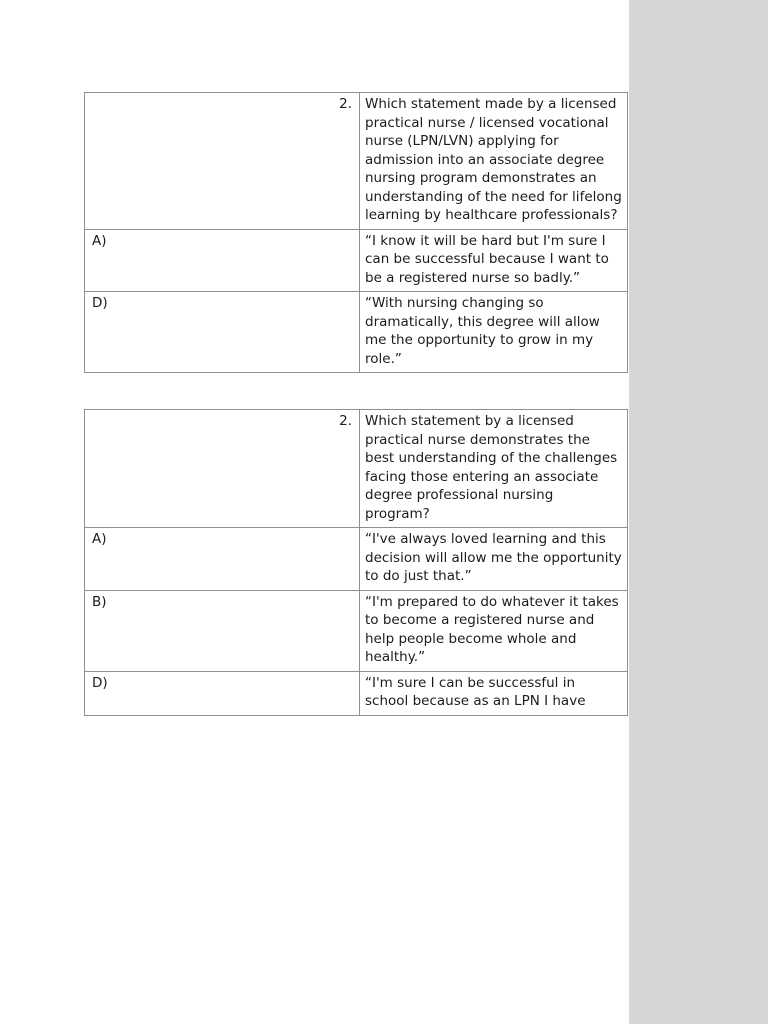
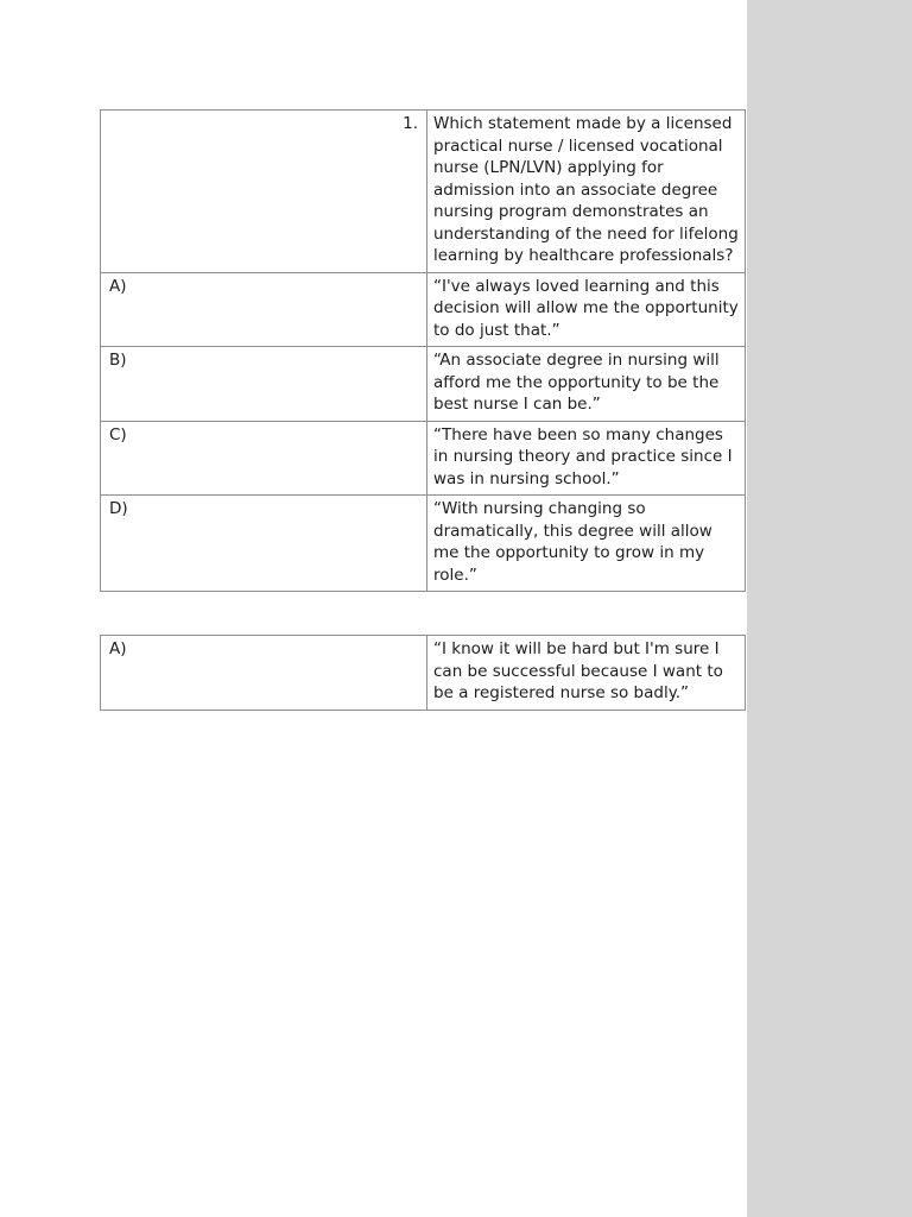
- 2.	Which statement made by a licensed practical nurse / licensed vocational nurse (LPN/LVN) applying for admission into an associate degree nursing program demonstrates an understanding of the need for lifelong learning by healthcare professionals?
+ 1.	Which statement made by a licensed practical nurse / licensed vocational nurse (LPN/LVN) applying for admission into an associate degree nursing program demonstrates an understanding of the need for lifelong learning by healthcare professionals?
- A)	“I know it will be hard but I'm sure I can be successful because I want to be a registered nurse so badly.”
+ A)	“I've always loved learning and this decision will allow me the opportunity to do just that.”
+ B)	“An associate degree in nursing will afford me the opportunity to be the best nurse I can be.”
+ C)	“There have been so many changes in nursing theory and practice since I was in nursing school.”
  D)	“With nursing changing so dramatically, this degree will allow me the opportunity to grow in my role.”
- 2.	Which statement by a licensed practical nurse demonstrates the best understanding of the challenges facing those entering an associate degree professional nursing program?
- A)	“I've always loved learning and this decision will allow me the opportunity to do just that.”
+ A)	“I know it will be hard but I'm sure I can be successful because I want to be a registered nurse so badly.”
- B)	“I'm prepared to do whatever it takes to become a registered nurse and help people become whole and healthy.”
- D)	“I'm sure I can be successful in school because as an LPN I have
